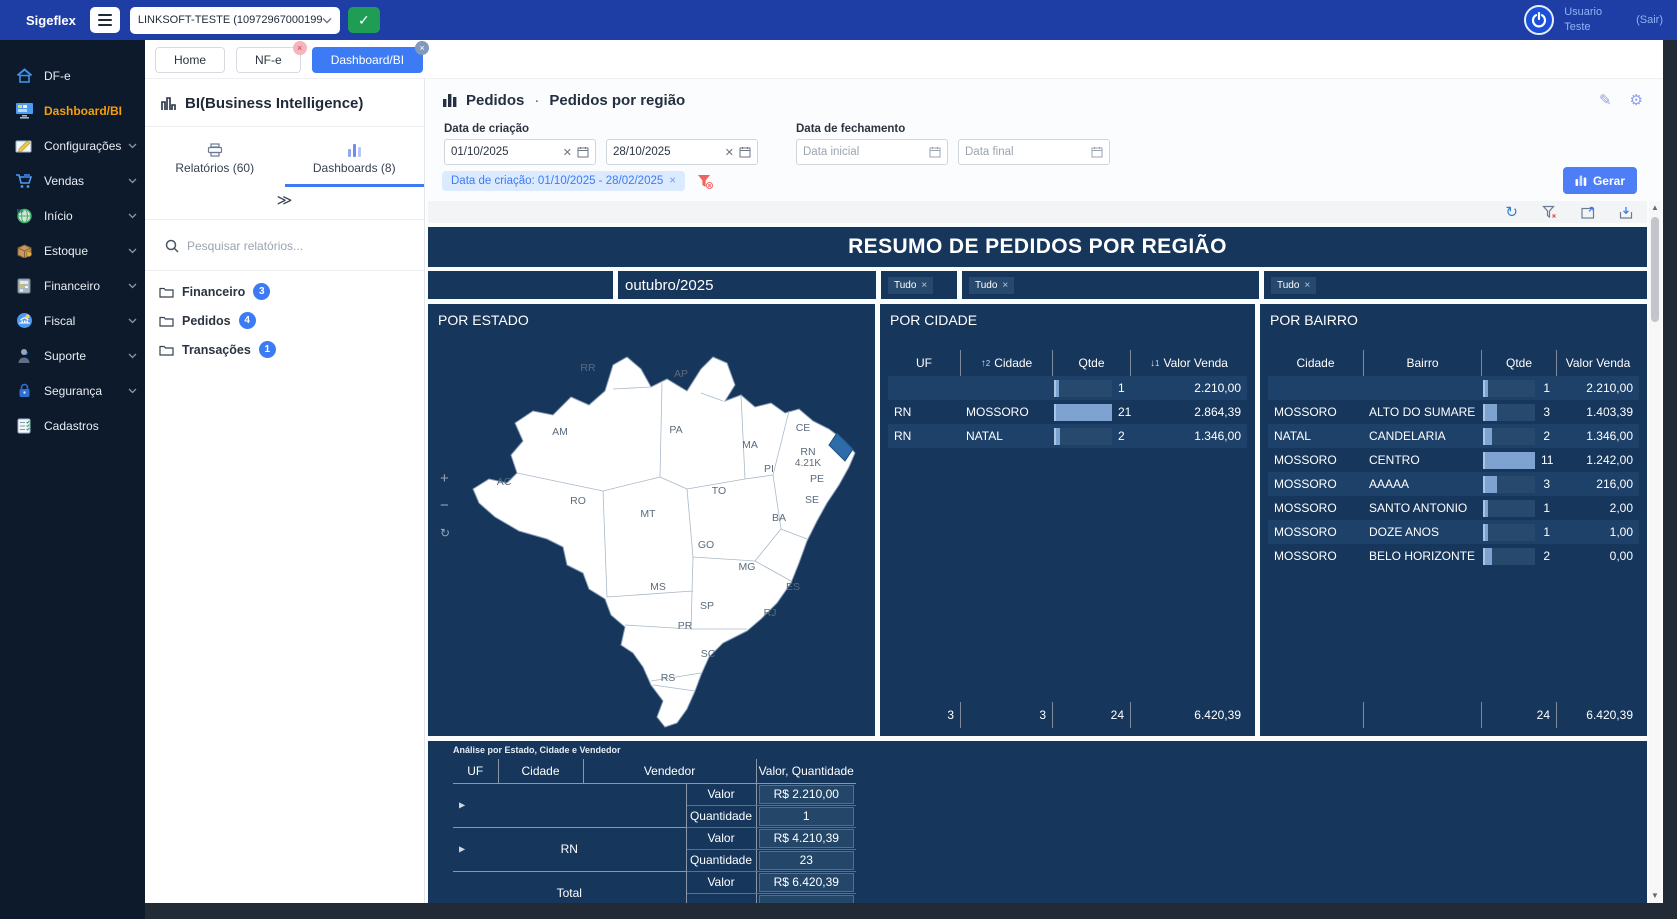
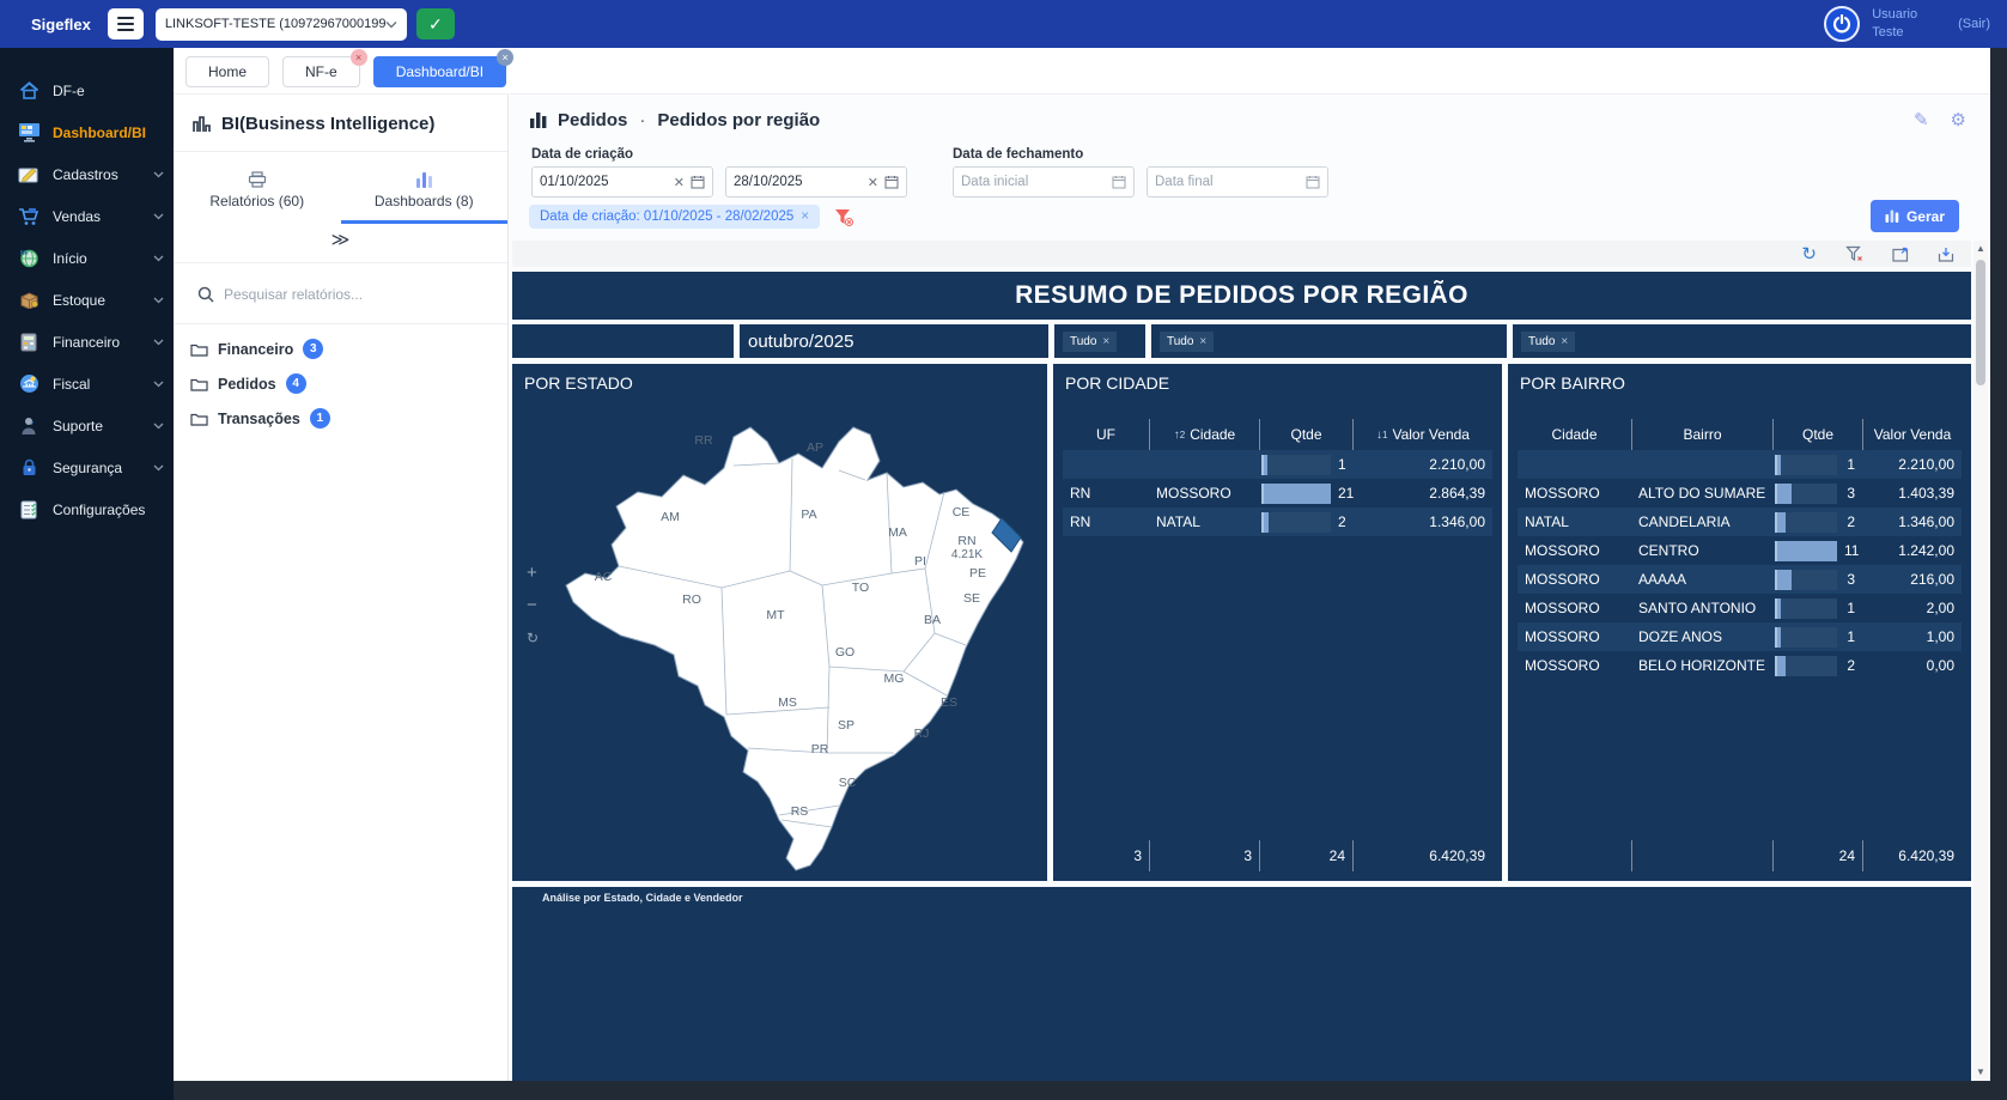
  Sigeflex
  LINKSOFT-TESTE (10972967000199
  ✓
  Usuario
  Teste
  (Sair)
  DF-e
  Dashboard/BI
- Configurações
+ Cadastros
  Vendas
  Início
  Estoque
  Financeiro
  Fiscal
  Suporte
  Segurança
- Cadastros
+ Configurações
  Home
  NF-e
  ×
  Dashboard/BI
  ×
  BI(Business Intelligence)
  Relatórios (60)
  Dashboards (8)
  ≫
  Pesquisar relatórios...
  Financeiro
  3
  Pedidos
  4
  Transações
  1
  Pedidos
  ·
  Pedidos por região
  ✎
  ⚙
  Data de criação
  Data de fechamento
  01/10/2025
  ✕
  28/10/2025
  ✕
  Data inicial
  Data final
  Data de criação: 01/10/2025 - 28/02/2025
  ×
  Gerar
  ↻
  ▲
  ▼
  RESUMO DE PEDIDOS POR REGIÃO
  outubro/2025
  Tudo
  ×
  Tudo
  ×
  Tudo
  ×
  POR ESTADO
  +
  −
  ↻
  RR
  AP
  AM
  PA
  MA
  CE
  RN
  4.21K
  PI
  PE
  SE
  AC
  RO
  MT
  TO
  BA
  GO
  MG
  ES
  MS
  SP
  RJ
  PR
  SC
  RS
  POR CIDADE
  UF
  ↑2
  Cidade
  Qtde
  ↓1
  Valor Venda
  1
  2.210,00
  RN
  MOSSORO
  21
  2.864,39
  RN
  NATAL
  2
  1.346,00
  3
  3
  24
  6.420,39
  POR BAIRRO
  Cidade
  Bairro
  Qtde
  Valor Venda
  1
  2.210,00
  MOSSORO
  ALTO DO SUMARE
  3
  1.403,39
  NATAL
  CANDELARIA
  2
  1.346,00
  MOSSORO
  CENTRO
  11
  1.242,00
  MOSSORO
  AAAAA
  3
  216,00
  MOSSORO
  SANTO ANTONIO
  1
  2,00
  MOSSORO
  DOZE ANOS
  1
  1,00
  MOSSORO
  BELO HORIZONTE
  2
  0,00
  24
  6.420,39
  Análise por Estado, Cidade e Vendedor
- UF	Cidade	Vendedor	Valor, Quantidade
- ▶	Valor	R$ 2.210,00
- Quantidade	1
- ▶ RN	Valor	R$ 4.210,39
- Quantidade	23
- Total	Valor	R$ 6.420,39
